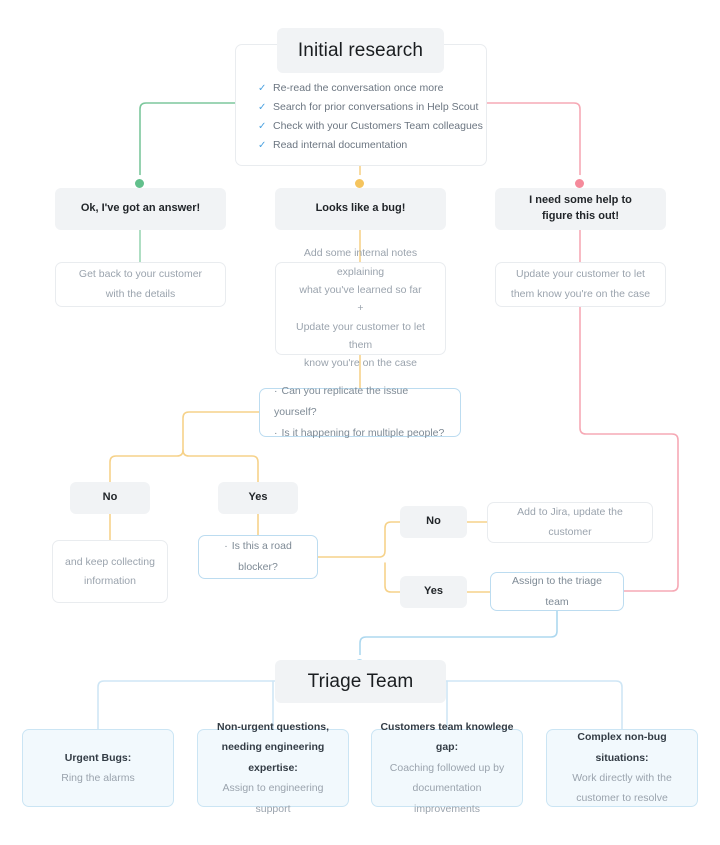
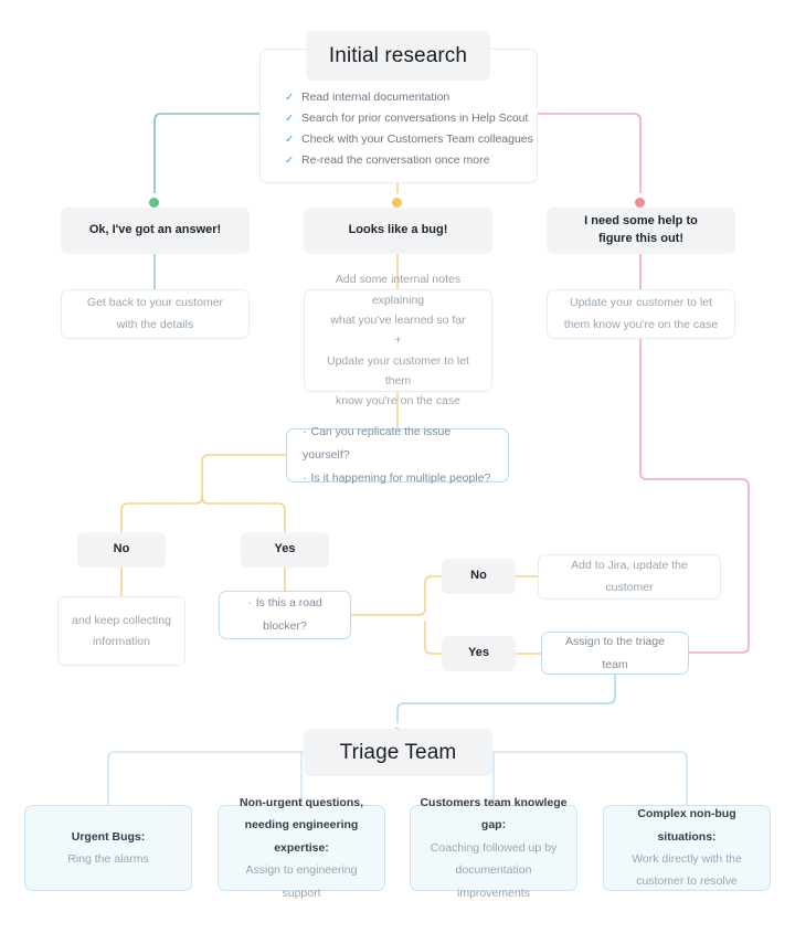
  ✓
- Re-read the conversation once more
+ Read internal documentation
  ✓
  Search for prior conversations in Help Scout
  ✓
  Check with your Customers Team colleagues
  ✓
- Read internal documentation
+ Re-read the conversation once more
  Initial research
  Ok, I've got an answer!
  Get back to your customer
  with the details
  Looks like a bug!
  Add some internal notes explaining
  what you've learned so far
  +
  Update your customer to let them
  know you're on the case
  I need some help to
  figure this out!
  Update your customer to let
  them know you're on the case
  · Can you replicate the issue yourself?
  · Is it happening for multiple people?
  No
  Yes
  and keep collecting
  information
  · Is this a road blocker?
  No
  Yes
  Add to Jira, update the customer
  Assign to the triage team
  Triage Team
  Urgent Bugs:
  Ring the alarms
  Non-urgent questions,
  needing engineering expertise:
  Assign to engineering support
  Customers team knowlege gap:
  Coaching followed up by
  documentation improvements
  Complex non-bug situations:
  Work directly with the
  customer to resolve
